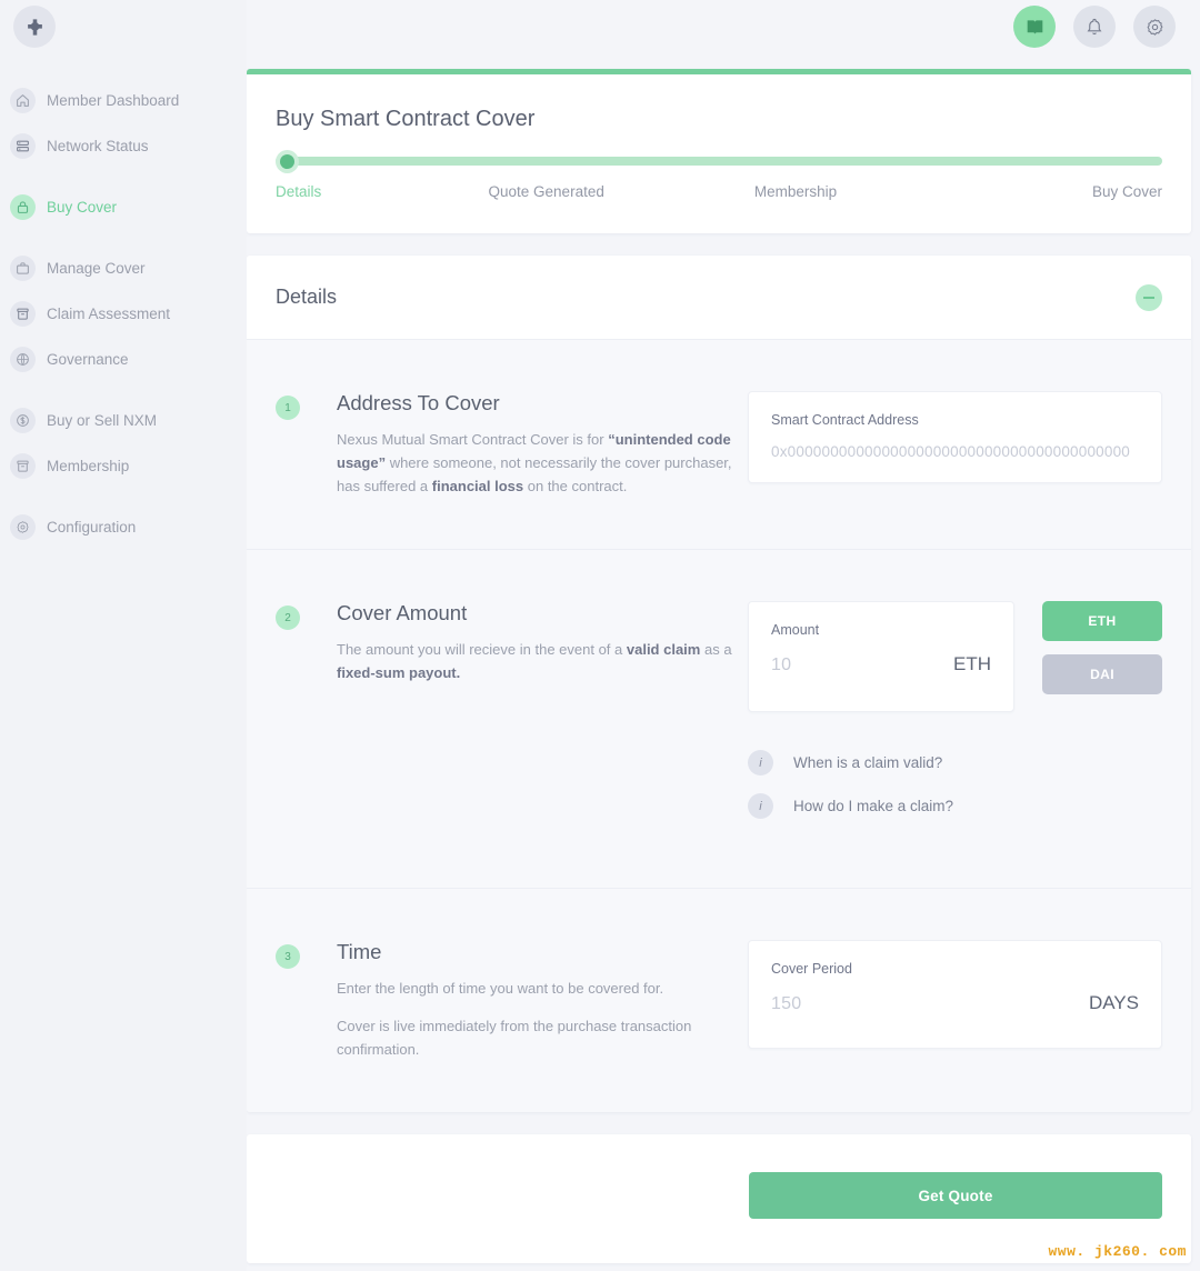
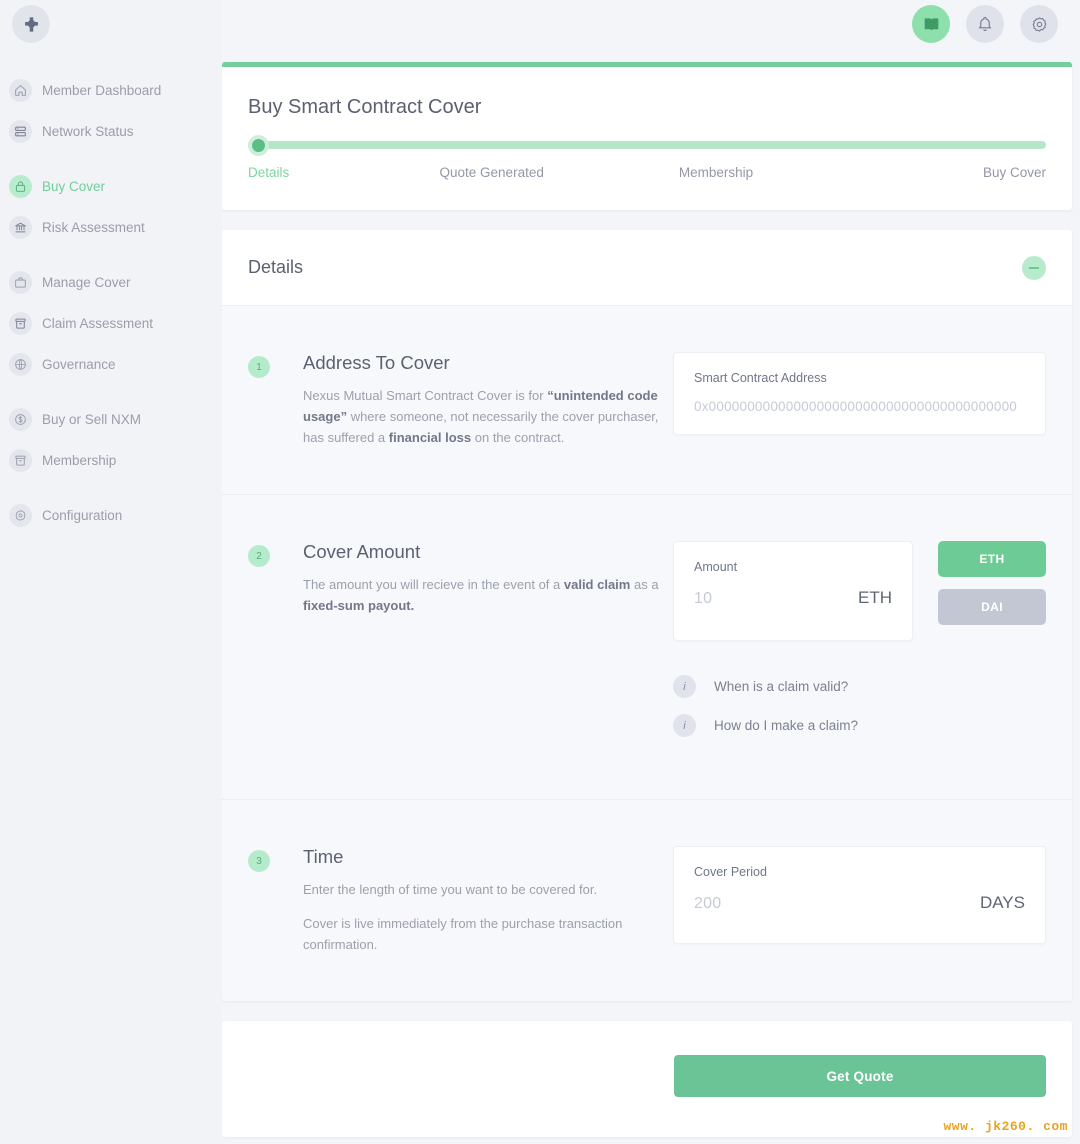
  Member Dashboard
  Network Status
  Buy Cover
+ Risk Assessment
  Manage Cover
  Claim Assessment
  Governance
  Buy or Sell NXM
  Membership
  Configuration
  Buy Smart Contract Cover
  Details
  Quote Generated
  Membership
  Buy Cover
  Details
  1
  Address To Cover
  Nexus Mutual Smart Contract Cover is for “unintended code usage” where someone, not necessarily the cover purchaser, has suffered a financial loss on the contract.
  Smart Contract Address
  0x0000000000000000000000000000000000000000
  2
  Cover Amount
  The amount you will recieve in the event of a valid claim as a fixed-sum payout.
  Amount
  10
  ETH
  ETH
  DAI
  i
  When is a claim valid?
  i
  How do I make a claim?
  3
  Time
  Enter the length of time you want to be covered for.
  Cover is live immediately from the purchase transaction confirmation.
  Cover Period
- 150
+ 200
  DAYS
  Get Quote
  www. jk260. com
